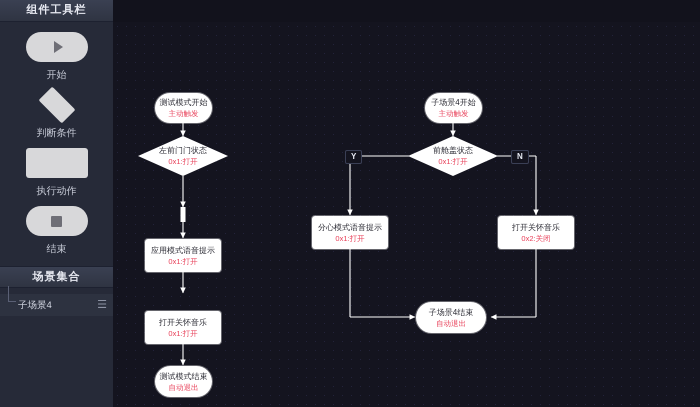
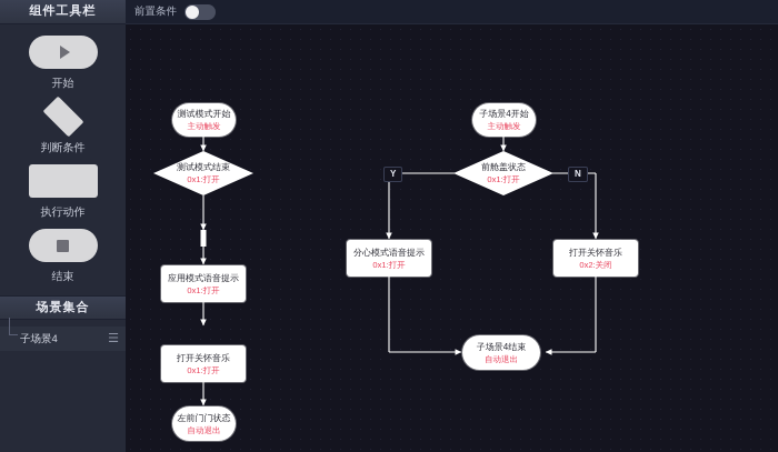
  组件工具栏
  开始
  判断条件
  执行动作
  结束
  场景集合
  子场景4
  ☰
+ 前置条件
  测试模式开始
  主动触发
- 左前门门状态
+ 测试模式结束
  0x1:打开
  应用模式语音提示
  0x1:打开
  打开关怀音乐
  0x1:打开
- 测试模式结束
+ 左前门门状态
  自动退出
  子场景4开始
  主动触发
  前舱盖状态
  0x1:打开
  Y
  N
  分心模式语音提示
  0x1:打开
  打开关怀音乐
  0x2:关闭
  子场景4结束
  自动退出
